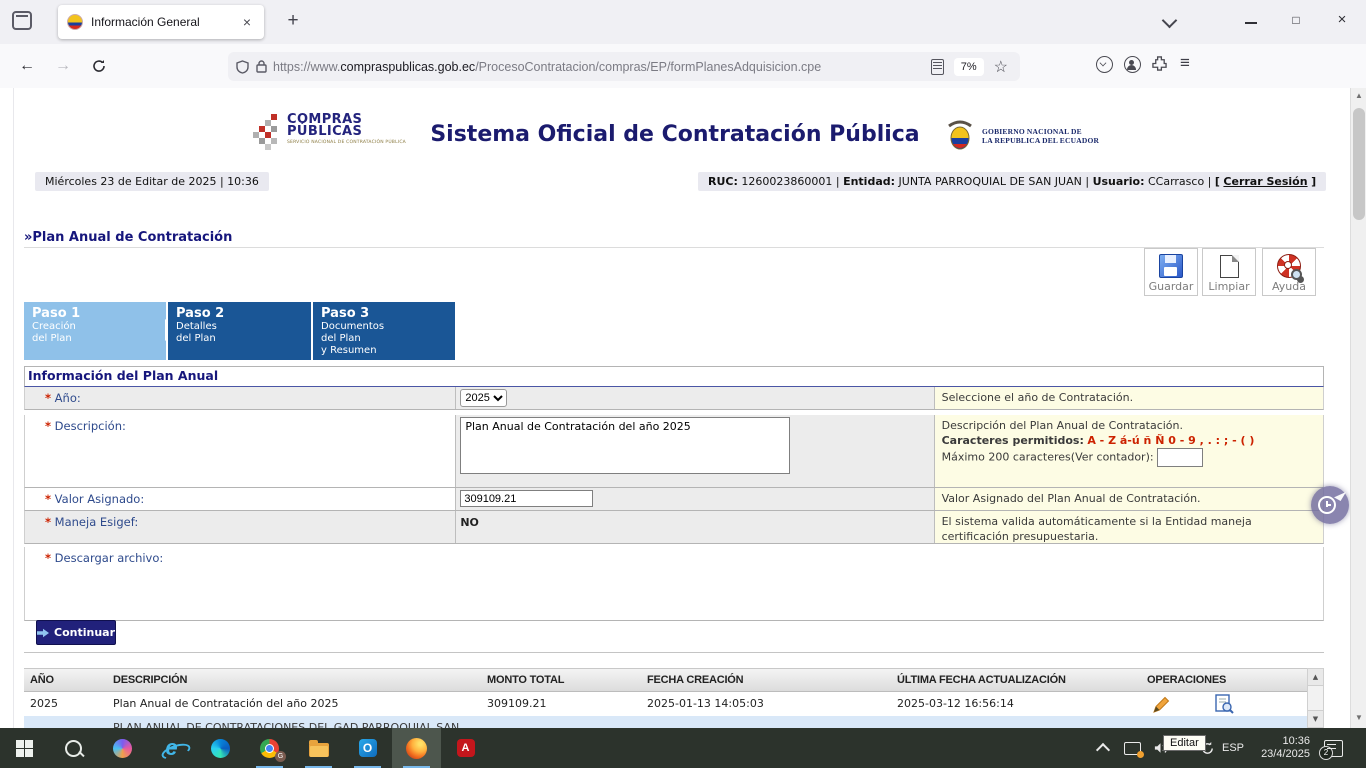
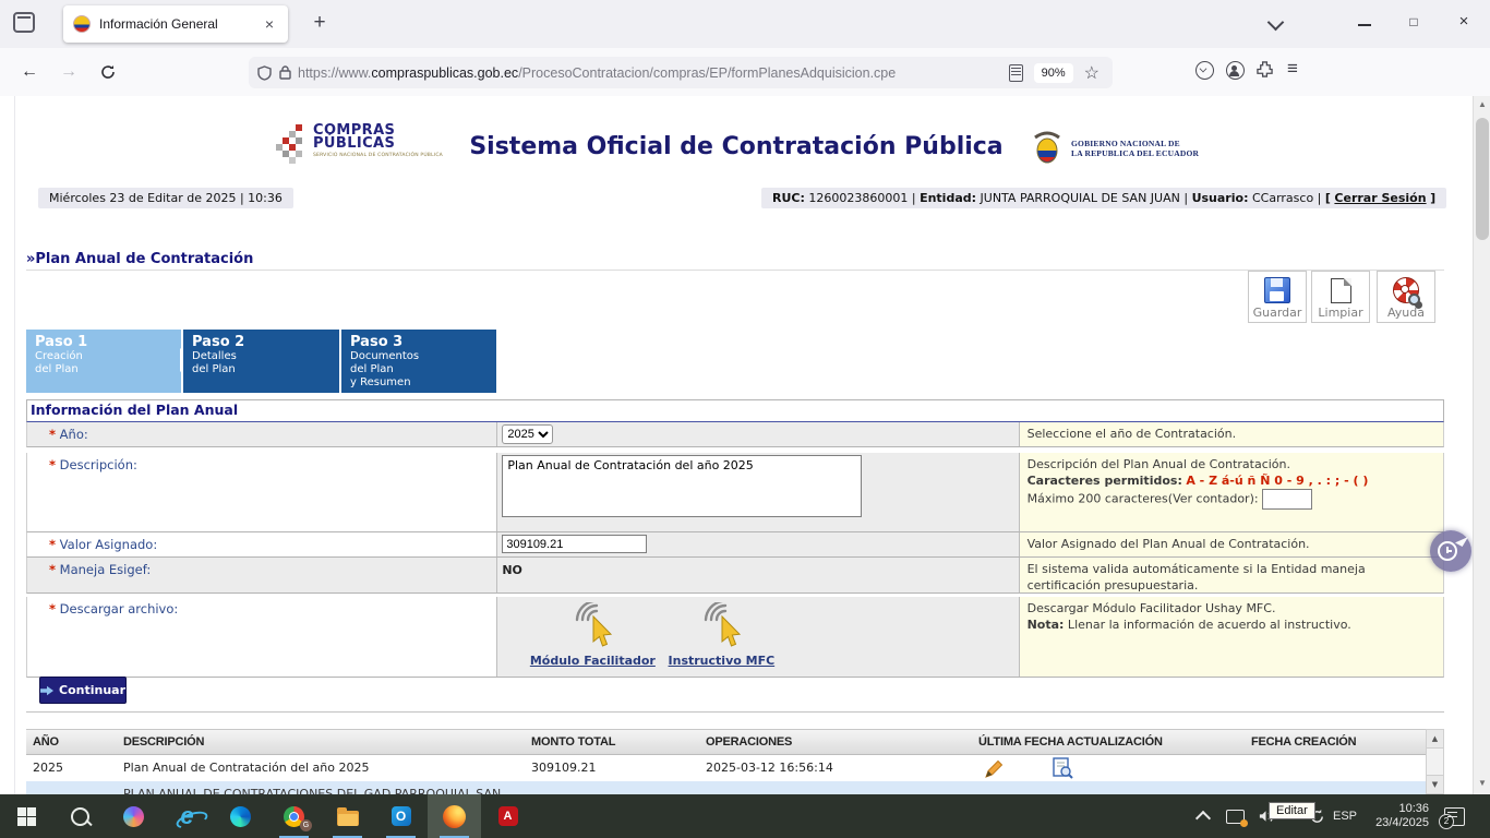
  Información General
  ×
  +
  □
  ×
  ←
  →
  https://www.compraspublicas.gob.ec/ProcesoContratacion/compras/EP/formPlanesAdquisicion.cpe
- 7%
+ 90%
  ☆
  ≡
  COMPRAS
  PÚBLICAS
  Sistema Oficial de Contratación Pública
  GOBIERNO NACIONAL DE
  LA REPUBLICA DEL ECUADOR
  Miércoles 23 de Editar de 2025 | 10:36
  RUC: 1260023860001 | Entidad: JUNTA PARROQUIAL DE SAN JUAN | Usuario: CCarrasco | [ Cerrar Sesión ]
  »Plan Anual de Contratación
  Guardar
  Limpiar
  Ayuda
  Paso 1
  Creación
  del Plan
  Paso 2
  Detalles
  del Plan
  Paso 3
  Documentos
  del Plan
  y Resumen
  Información del Plan Anual
  * Año:
  2025
  Seleccione el año de Contratación.
  * Descripción:
  Plan Anual de Contratación del año 2025
  Descripción del Plan Anual de Contratación.
  Caracteres permitidos: A - Z á-ú ñ Ñ 0 - 9 , . : ; - ( )
  Máximo 200 caracteres(Ver contador):
  * Valor Asignado:
  309109.21
  Valor Asignado del Plan Anual de Contratación.
  * Maneja Esigef:
  NO
  El sistema valida automáticamente si la Entidad maneja certificación presupuestaria.
  * Descargar archivo:
+ Módulo Facilitador
+ Instructivo MFC
+ Descargar Módulo Facilitador Ushay MFC.
+ Nota: Llenar la información de acuerdo al instructivo.
  Continuar
  AÑO
  DESCRIPCIÓN
  MONTO TOTAL
- FECHA CREACIÓN
+ OPERACIONES
  ÚLTIMA FECHA ACTUALIZACIÓN
- OPERACIONES
+ FECHA CREACIÓN
  2025
  Plan Anual de Contratación del año 2025
  309109.21
- 2025-01-13 14:05:03
  2025-03-12 16:56:14
  ▲
  ▼
  ▲
  ▼
  e
  O
  A
  ESP
  10:36
  23/4/2025
  2
  Editar
